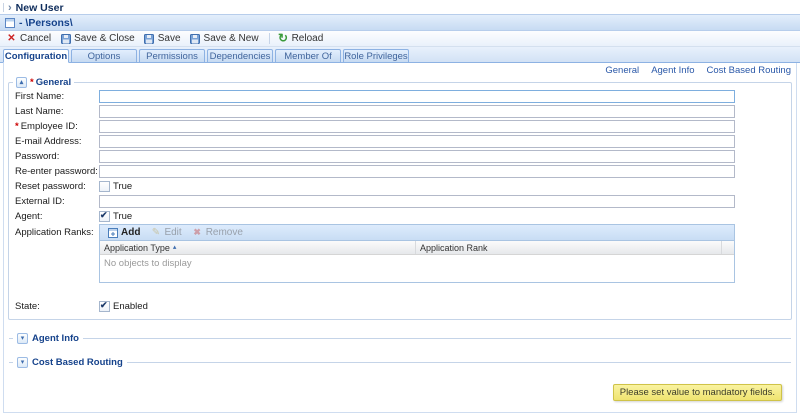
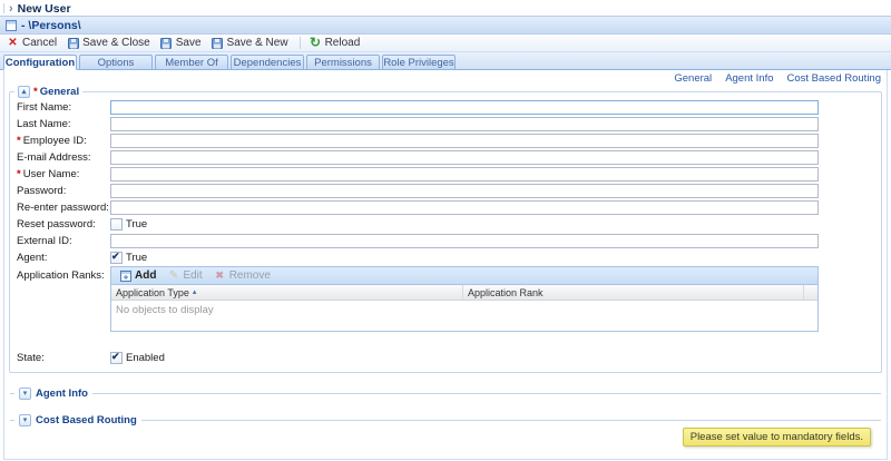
  ›
  New User
  - \Persons\
  ✕
  Cancel
  Save & Close
  Save
  Save & New
  ↻
  Reload
  Configuration
  Options
- Permissions
+ Member Of
  Dependencies
- Member Of
+ Permissions
  Role Privileges
  General
  Agent Info
  Cost Based Routing
  * General
  First Name:
  Last Name:
  * Employee ID:
  E-mail Address:
+ * User Name:
  Password:
  Re-enter password:
  Reset password:
  True
  External ID:
  Agent:
  ✔
  True
  Application Ranks:
  Add
  ✎
  Edit
  ✖
  Remove
  Application Type
  Application Rank
  No objects to display
  State:
  ✔
  Enabled
  Agent Info
  Cost Based Routing
  Please set value to mandatory fields.
